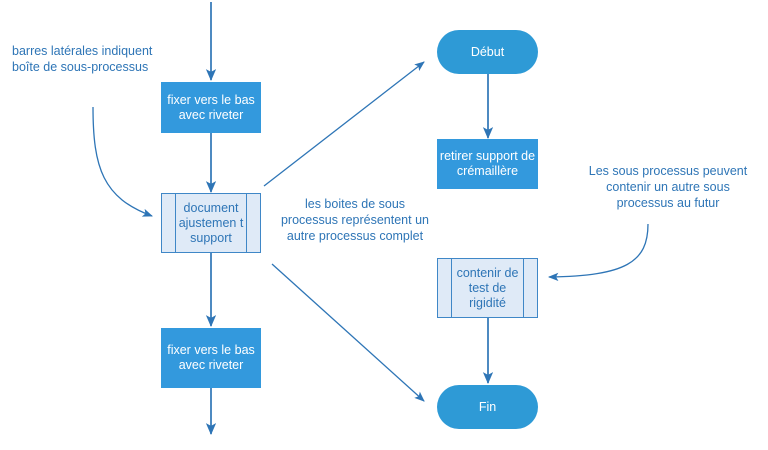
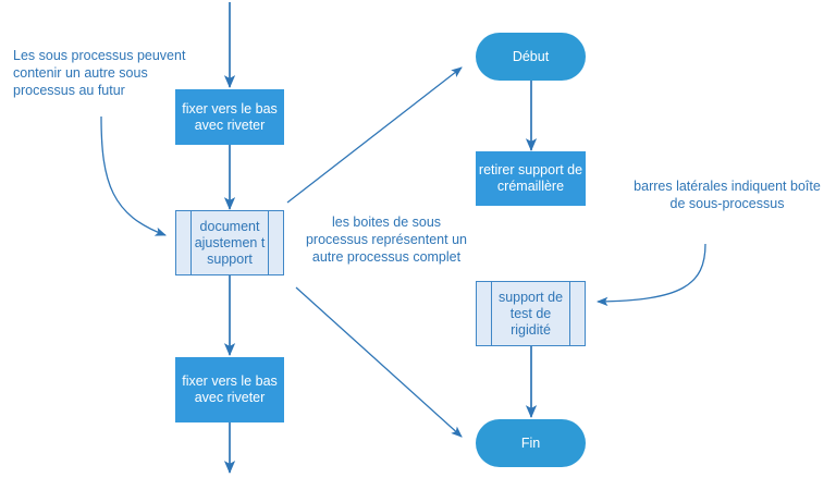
  fixer vers le bas avec riveter
  document ajustemen t support
  fixer vers le bas avec riveter
  Début
  retirer support de crémaillère
- contenir de test de rigidité
+ support de test de rigidité
  Fin
- barres latérales indiquent boîte de sous-processus
+ Les sous processus peuvent contenir un autre sous processus au futur
  les boites de sous processus représentent un autre processus complet
- Les sous processus peuvent contenir un autre sous processus au futur
+ barres latérales indiquent boîte de sous-processus
